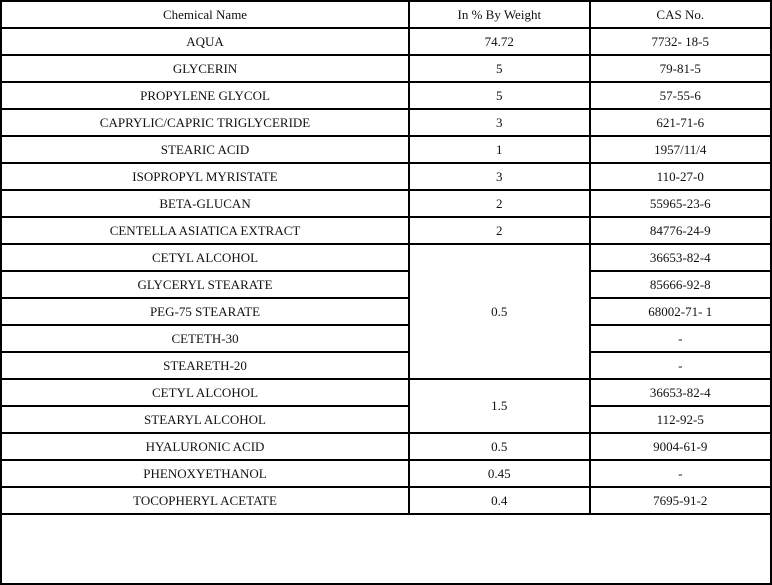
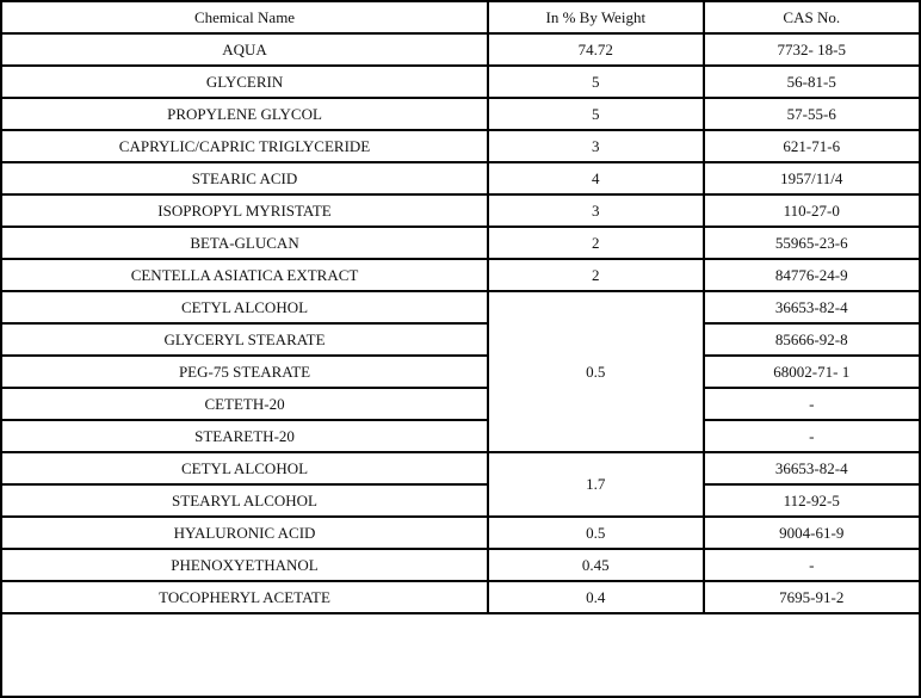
  Chemical Name	In % By Weight	CAS No.
  AQUA	74.72	7732- 18-5
- GLYCERIN	5	79-81-5
+ GLYCERIN	5	56-81-5
  PROPYLENE GLYCOL	5	57-55-6
  CAPRYLIC/CAPRIC TRIGLYCERIDE	3	621-71-6
- STEARIC ACID	1	1957/11/4
+ STEARIC ACID	4	1957/11/4
  ISOPROPYL MYRISTATE	3	110-27-0
  BETA-GLUCAN	2	55965-23-6
  CENTELLA ASIATICA EXTRACT	2	84776-24-9
  CETYL ALCOHOL	0.5	36653-82-4
  GLYCERYL STEARATE	85666-92-8
  PEG-75 STEARATE	68002-71- 1
- CETETH-30	-
+ CETETH-20	-
  STEARETH-20	-
- CETYL ALCOHOL	1.5	36653-82-4
+ CETYL ALCOHOL	1.7	36653-82-4
  STEARYL ALCOHOL	112-92-5
  HYALURONIC ACID	0.5	9004-61-9
  PHENOXYETHANOL	0.45	-
  TOCOPHERYL ACETATE	0.4	7695-91-2
